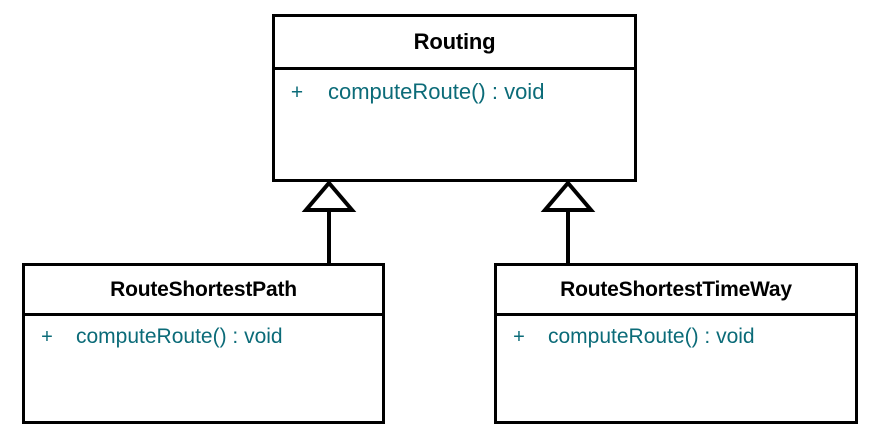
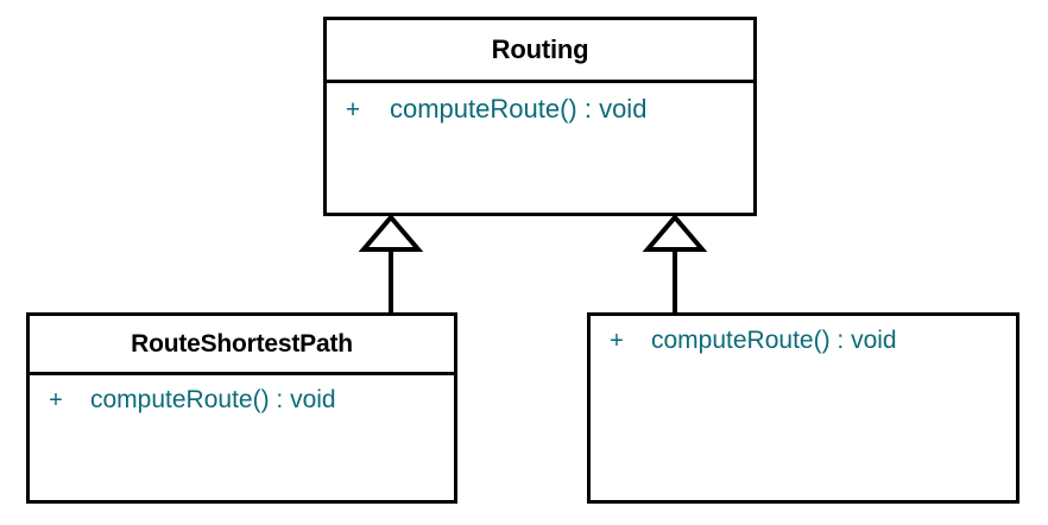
  Routing
  +
  computeRoute() : void
  RouteShortestPath
  +
  computeRoute() : void
- RouteShortestTimeWay
  +
  computeRoute() : void
